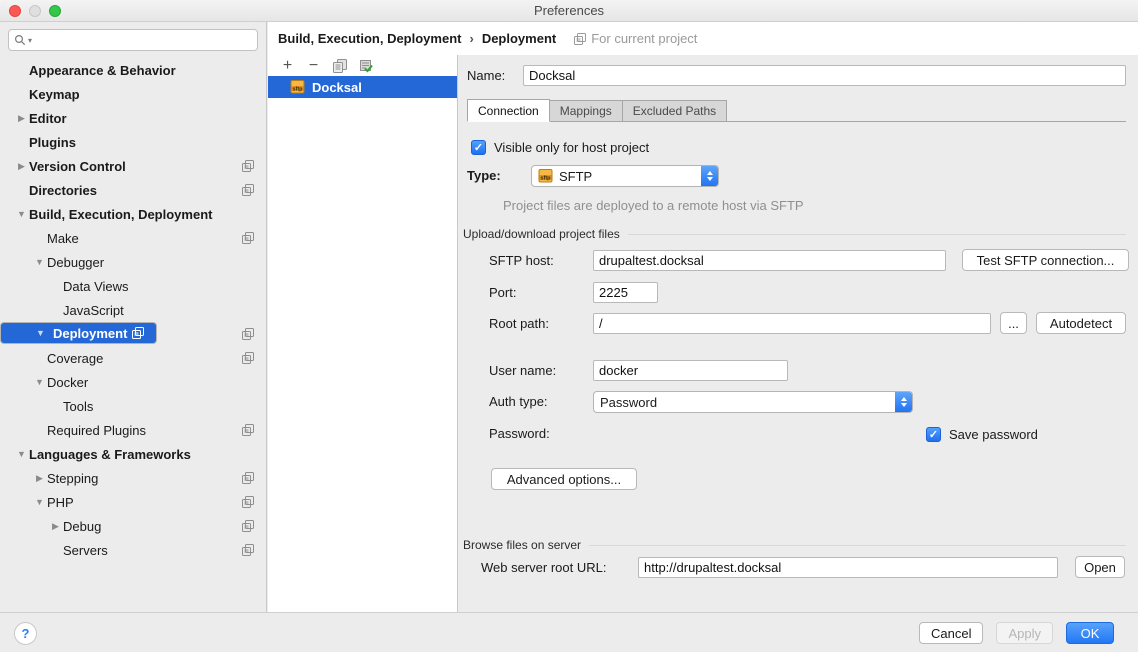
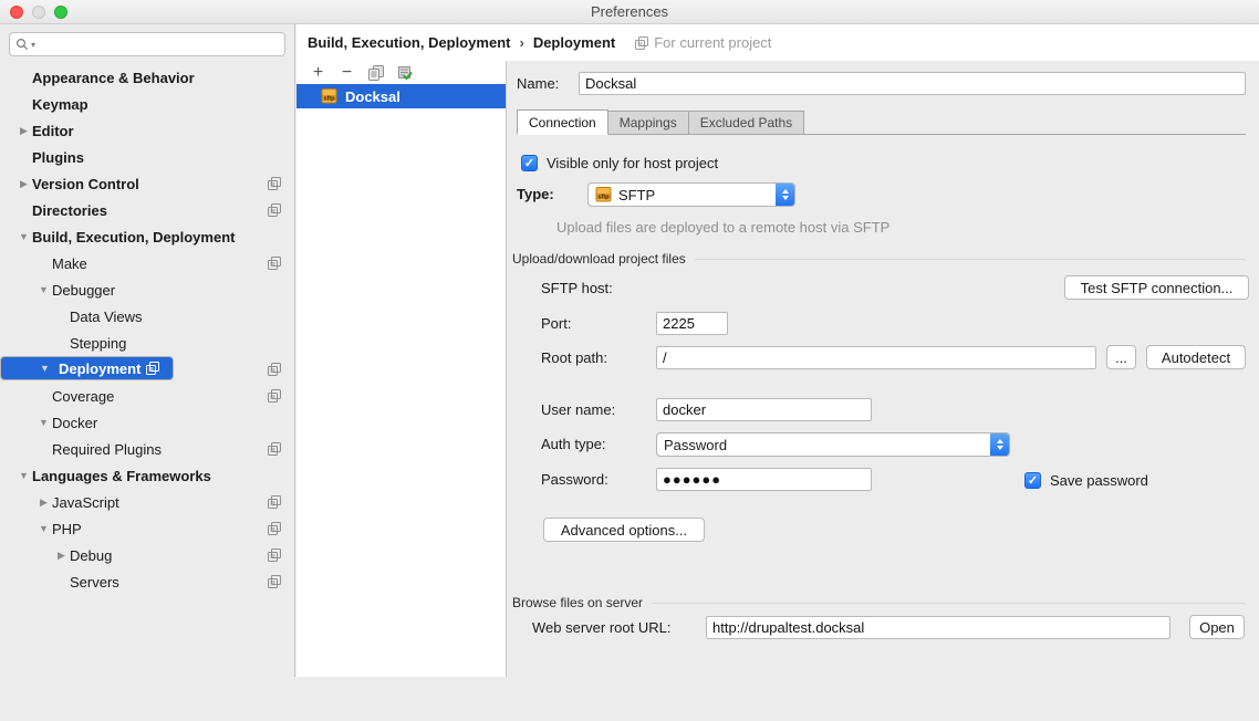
  Preferences
  ▾
  Appearance & Behavior
  Keymap
  ▶
  Editor
  Plugins
  ▶
  Version Control
  Directories
  ▼
  Build, Execution, Deployment
  Make
  ▼
  Debugger
  Data Views
- JavaScript
+ Stepping
  ▼
  Deployment
  Coverage
  ▼
  Docker
- Tools
  Required Plugins
  ▼
  Languages & Frameworks
  ▶
- Stepping
+ JavaScript
  ▼
  PHP
  ▶
  Debug
  Servers
  Build, Execution, Deployment
  ›
  Deployment
  For current project
  +
  −
  Docksal
  Name:
  Docksal
  Connection
  Mappings
  Excluded Paths
  ✓
  Visible only for host project
  Type:
  SFTP
- Project files are deployed to a remote host via SFTP
+ Upload files are deployed to a remote host via SFTP
  Upload/download project files
  SFTP host:
- drupaltest.docksal
  Test SFTP connection...
  Port:
  2225
  Root path:
  /
  ...
  Autodetect
  User name:
  docker
  Auth type:
  Password
  Password:
+ ●●●●●●
  ✓
  Save password
  Advanced options...
  Browse files on server
  Web server root URL:
  http://drupaltest.docksal
  Open
- ?
- Cancel
- Apply
- OK
